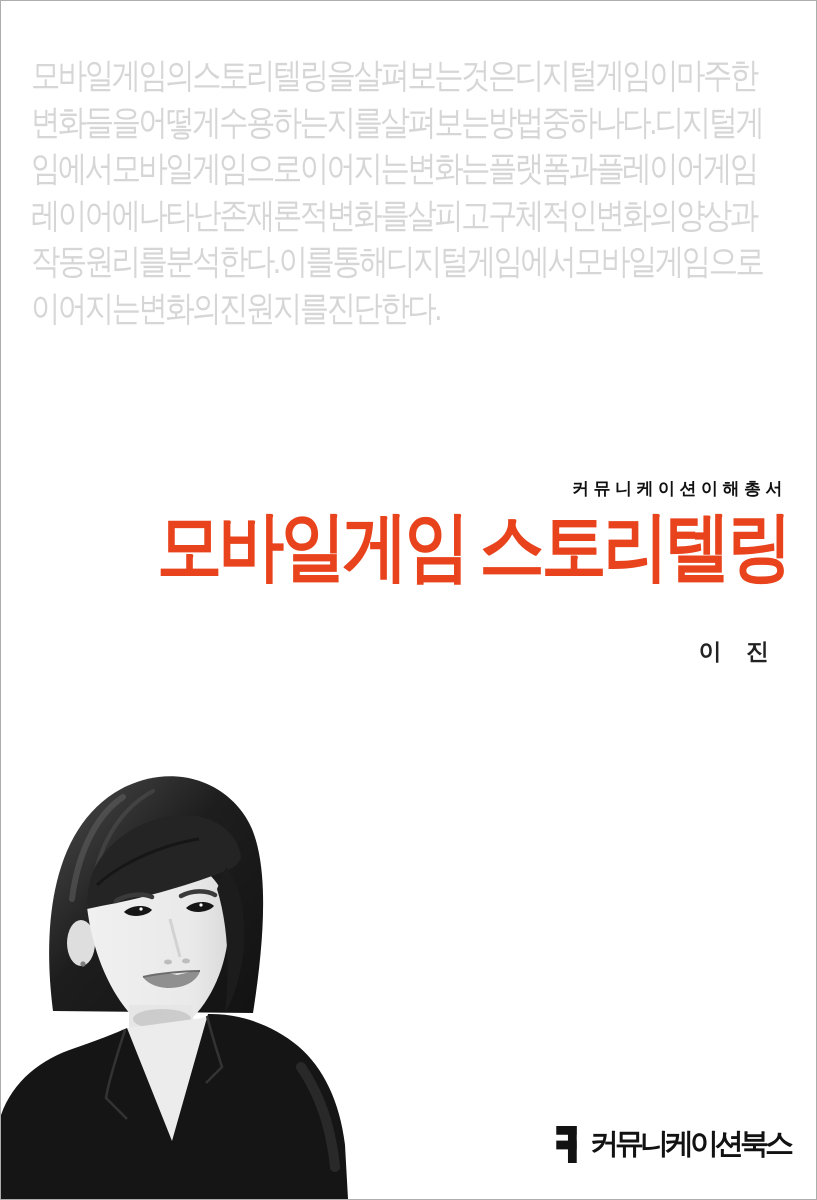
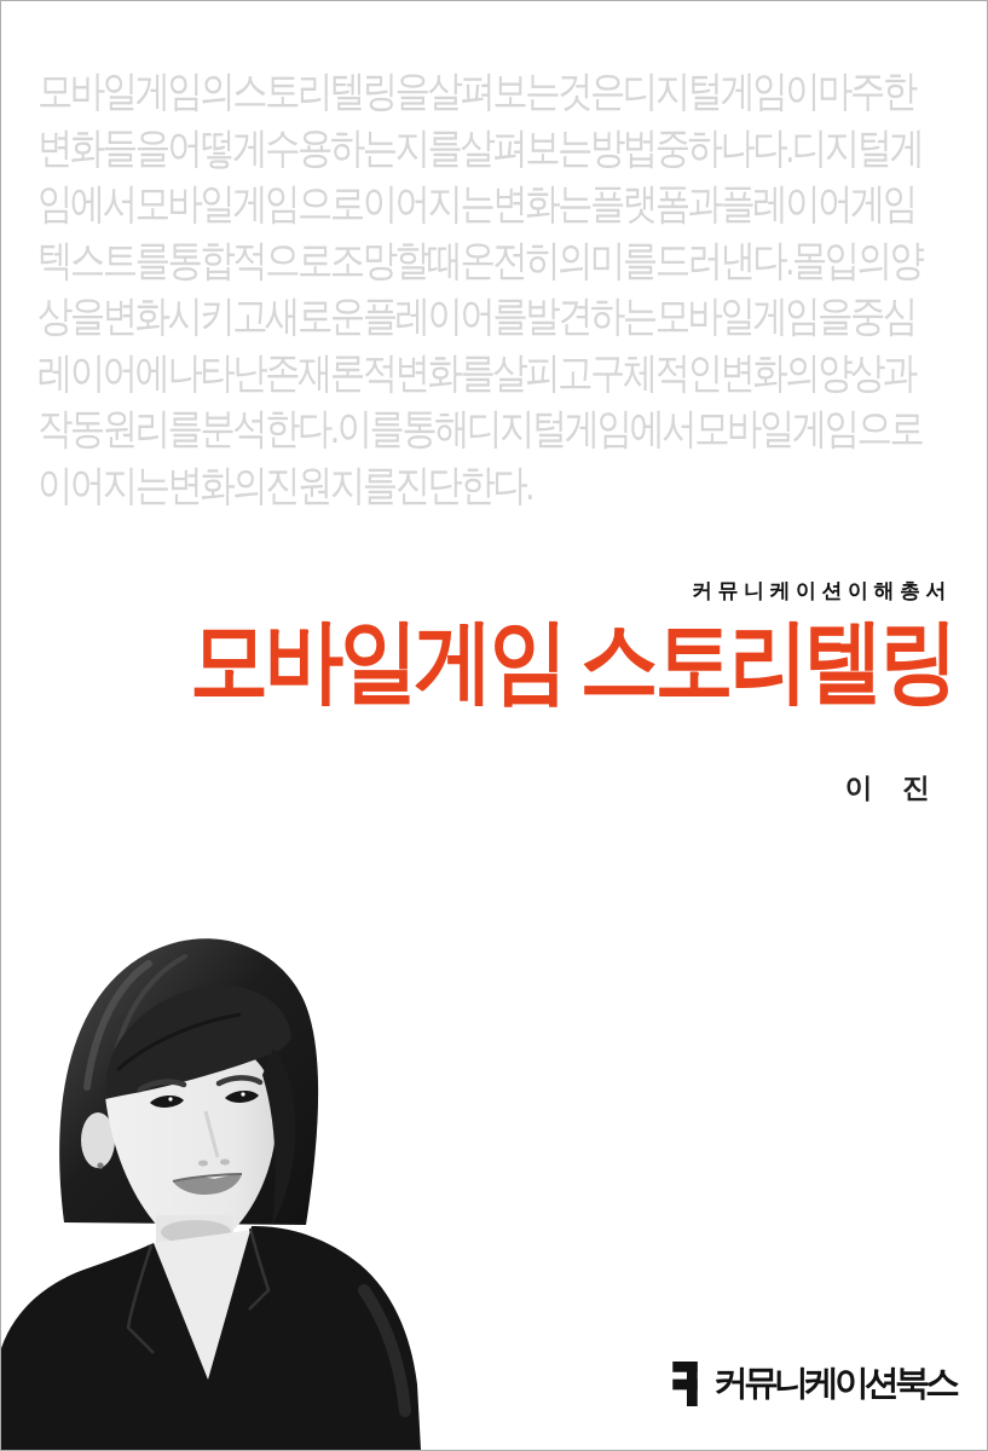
  모바일게임의스토리텔링을살펴보는것은디지털게임이마주한
  변화들을어떻게수용하는지를살펴보는방법중하나다.디지털게
  임에서모바일게임으로이어지는변화는플랫폼과플레이어게임
+ 텍스트를통합적으로조망할때온전히의미를드러낸다.몰입의양
+ 상을변화시키고새로운플레이어를발견하는모바일게임을중심
  레이어에나타난존재론적변화를살피고구체적인변화의양상과
  작동원리를분석한다.이를통해디지털게임에서모바일게임으로
  이어지는변화의진원지를진단한다.
  커뮤니케이션이해총서
  모바일게임 스토리텔링
  이 진
  커뮤니케이션북스
